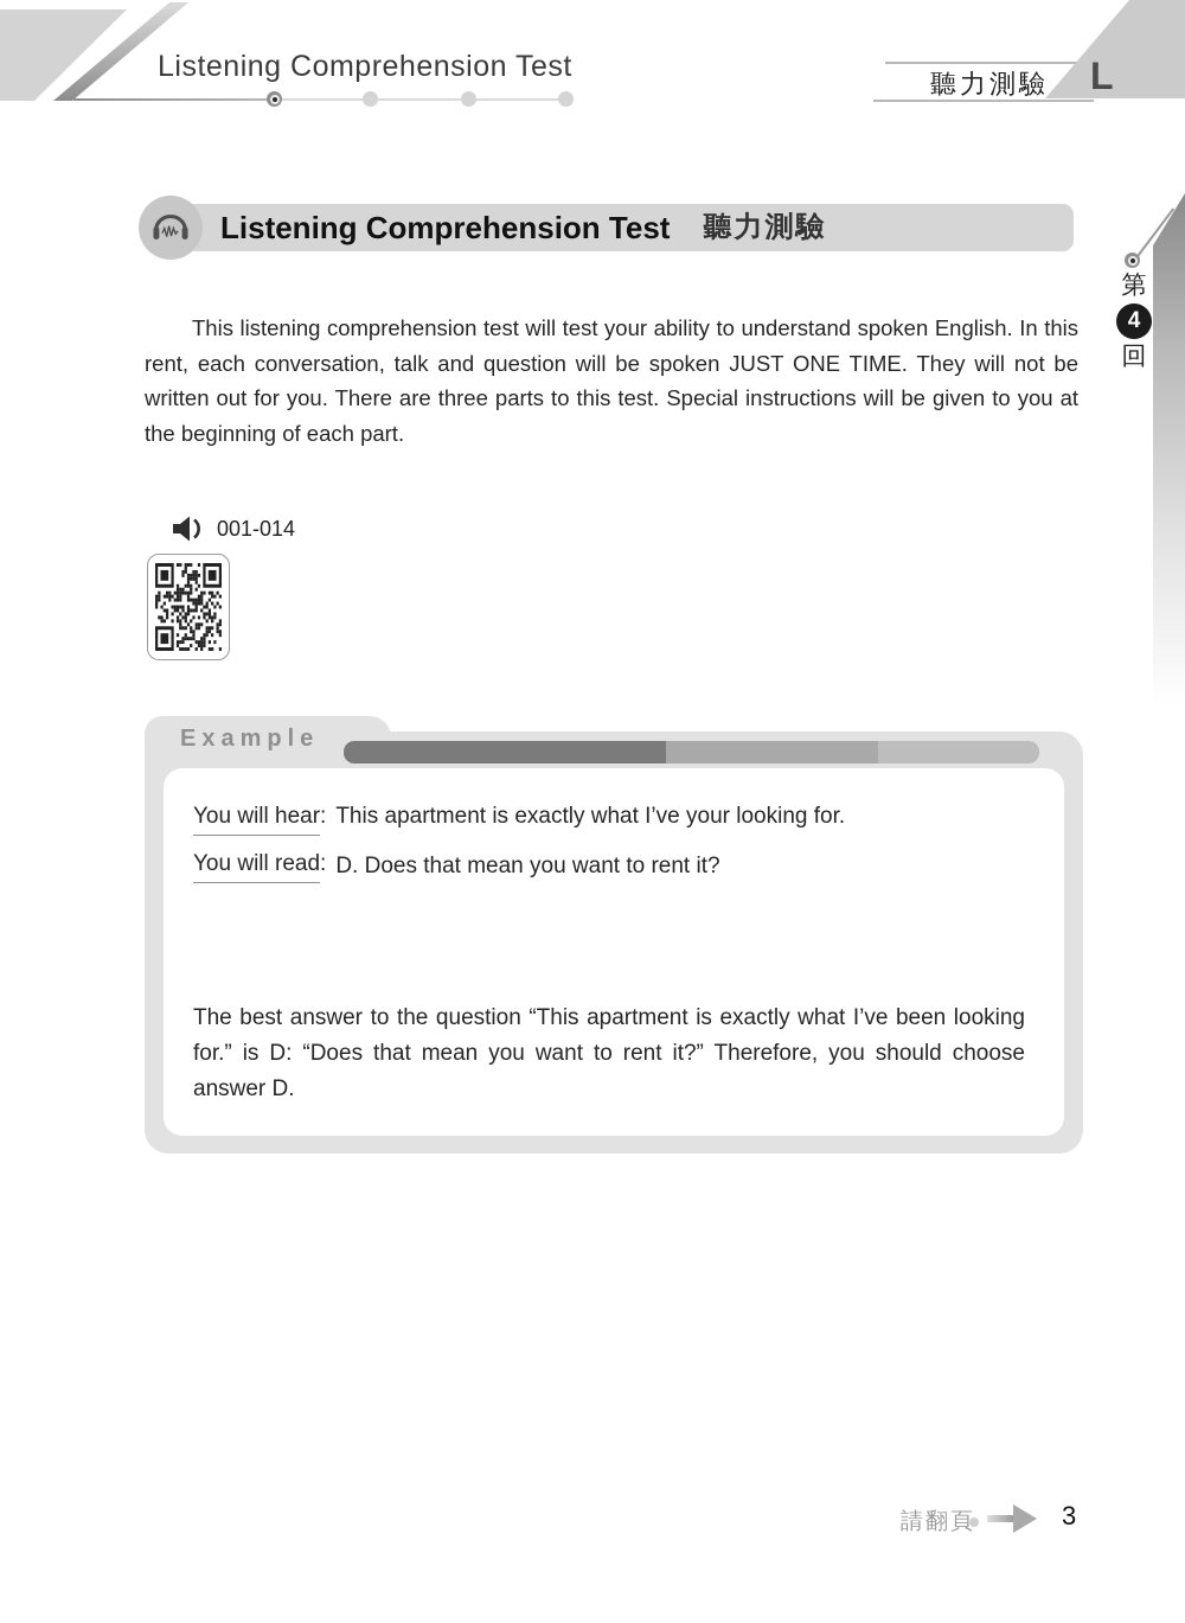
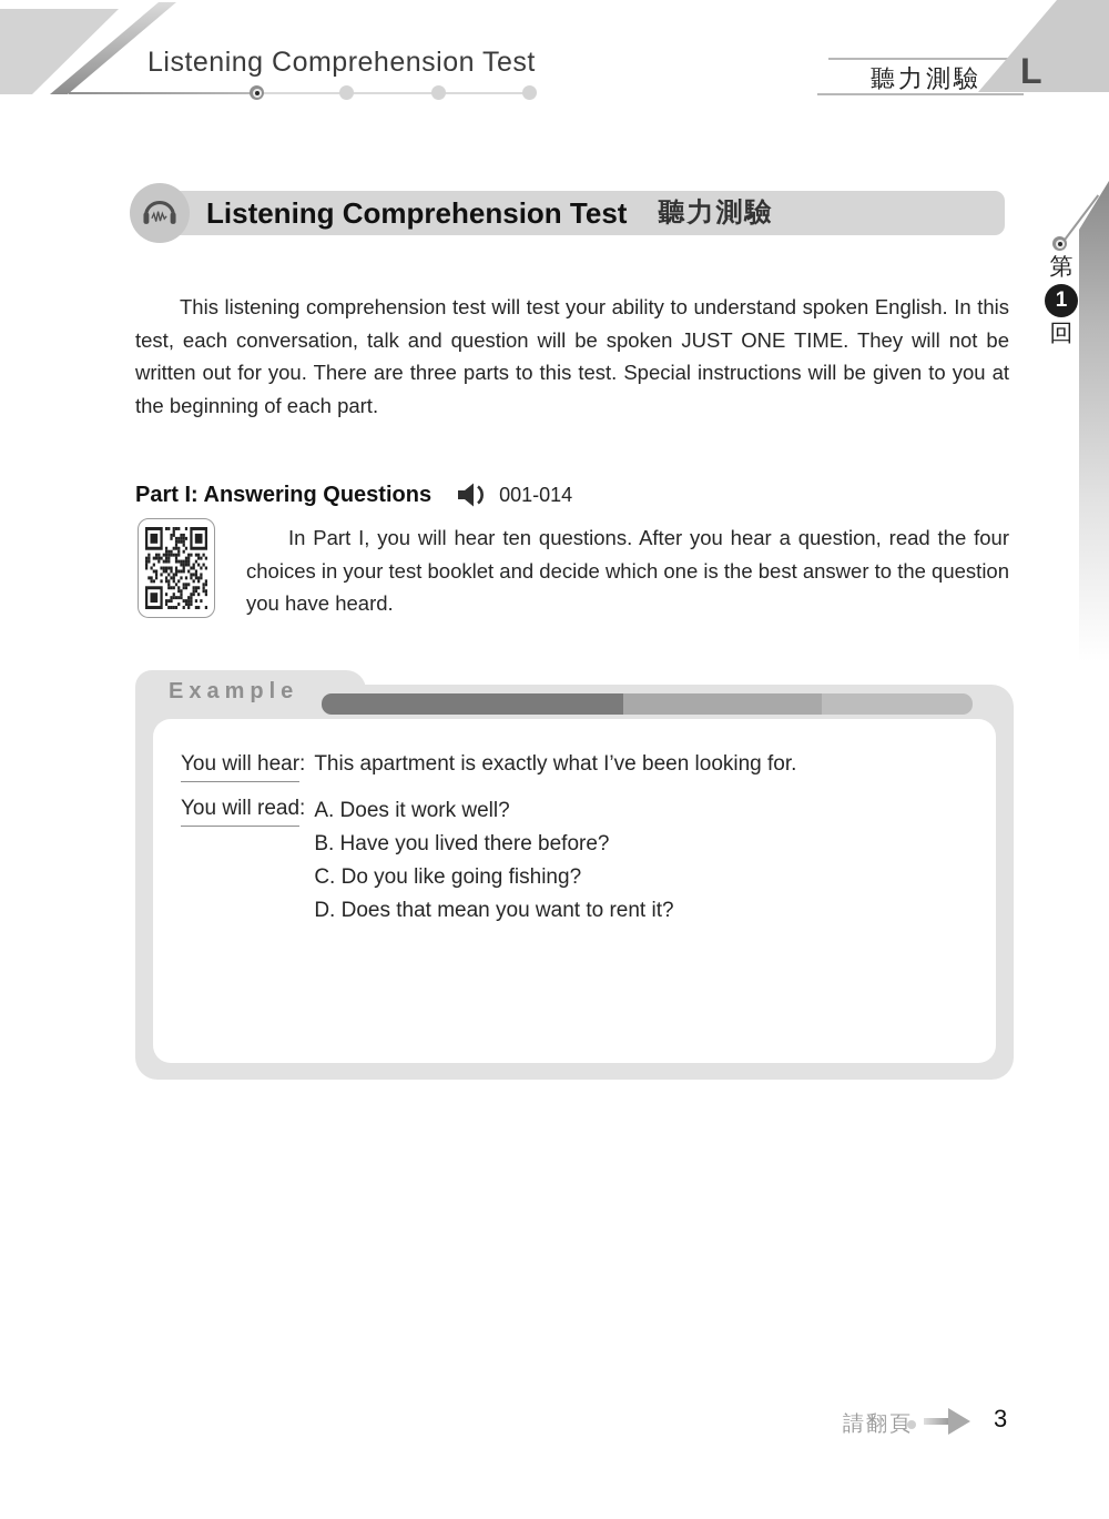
  Listening Comprehension Test
  聽力測驗
  L
  第
- 4
+ 1
  回
  Listening Comprehension Test
  聽力測驗
- This listening comprehension test will test your ability to understand spoken English. In this rent, each conversation, talk and question will be spoken JUST ONE TIME. They will not be written out for you. There are three parts to this test. Special instructions will be given to you at the beginning of each part.
+ This listening comprehension test will test your ability to understand spoken English. In this test, each conversation, talk and question will be spoken JUST ONE TIME. They will not be written out for you. There are three parts to this test. Special instructions will be given to you at the beginning of each part.
+ Part I: Answering Questions
  001-014
+ In Part I, you will hear ten questions. After you hear a question, read the four choices in your test booklet and decide which one is the best answer to the question you have heard.
  Example
  You will hear
  :
- This apartment is exactly what I’ve your looking for.
+ This apartment is exactly what I’ve been looking for.
  You will read
  :
+ A. Does it work well?
+ B. Have you lived there before?
+ C. Do you like going fishing?
  D. Does that mean you want to rent it?
- The best answer to the question “This apartment is exactly what I’ve been looking for.” is D: “Does that mean you want to rent it?” Therefore, you should choose answer D.
  請翻頁
  3
